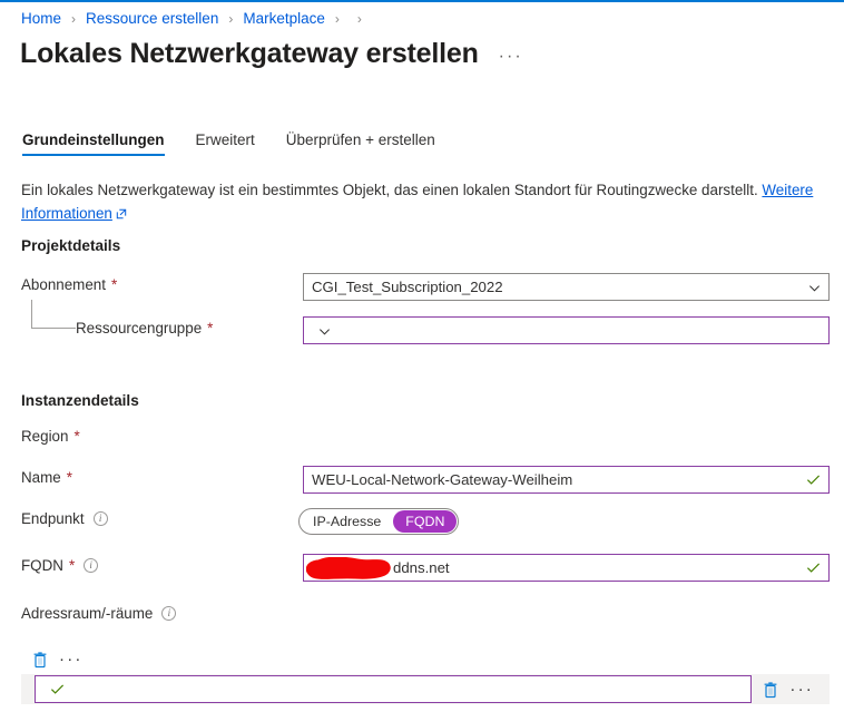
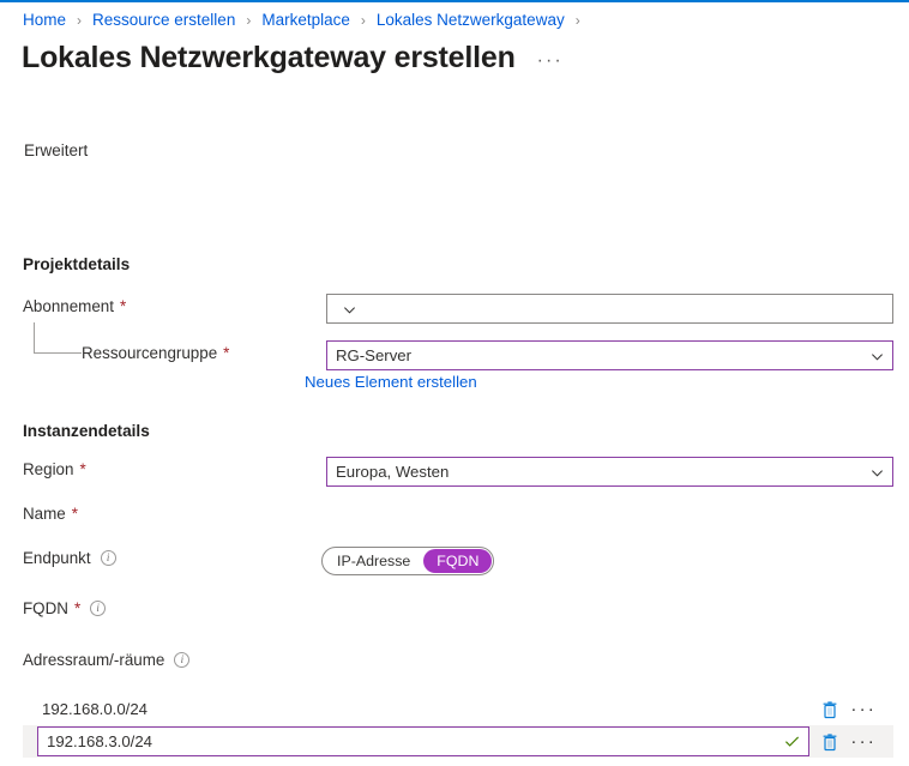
  Home
  ›
  Ressource erstellen
  ›
  Marketplace
  ›
+ Lokales Netzwerkgateway
  ›
  Lokales Netzwerkgateway erstellen
  ···
- Grundeinstellungen
  Erweitert
- Überprüfen + erstellen
- Ein lokales Netzwerkgateway ist ein bestimmtes Objekt, das einen lokalen Standort für Routingzwecke darstellt. Weitere Informationen
  Projektdetails
  Abonnement
  *
- CGI_Test_Subscription_2022
  Ressourcengruppe
  *
+ RG-Server
+ Neues Element erstellen
  Instanzendetails
  Region
  *
+ Europa, Westen
  Name
  *
- WEU-Local-Network-Gateway-Weilheim
  Endpunkt
  i
  IP-Adresse
  FQDN
  FQDN
  *
  i
- ddns.net
  Adressraum/-räume
  i
+ 192.168.0.0/24
  ···
+ 192.168.3.0/24
  ···
